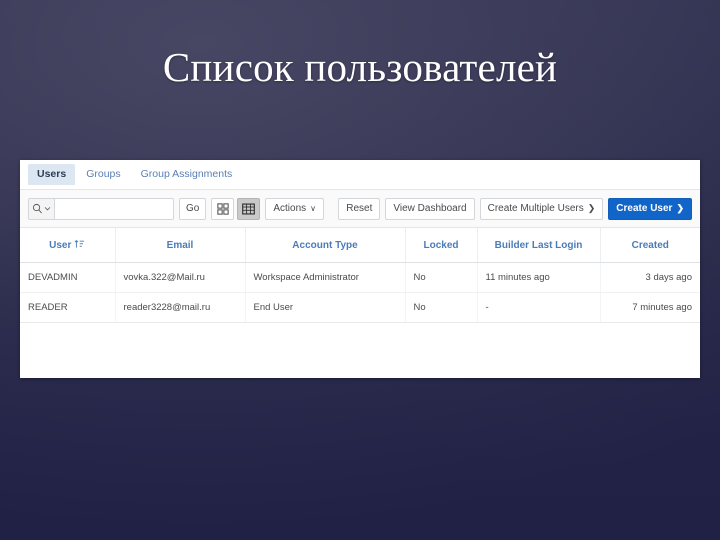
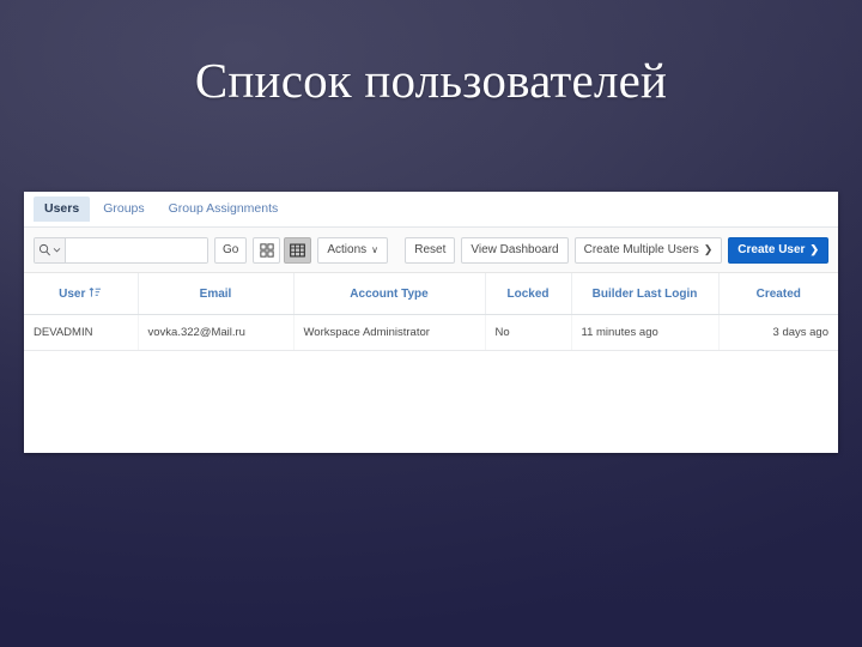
  Список пользователей
  Users
  Groups
  Group Assignments
  Go
  Actions
  ∨
  Reset
  View Dashboard
  Create Multiple Users
  ❯
  Create User
  ❯
  User	Email	Account Type	Locked	Builder Last Login	Created
  DEVADMIN	vovka.322@Mail.ru	Workspace Administrator	No	11 minutes ago	3 days ago
- READER	reader3228@mail.ru	End User	No	-	7 minutes ago
